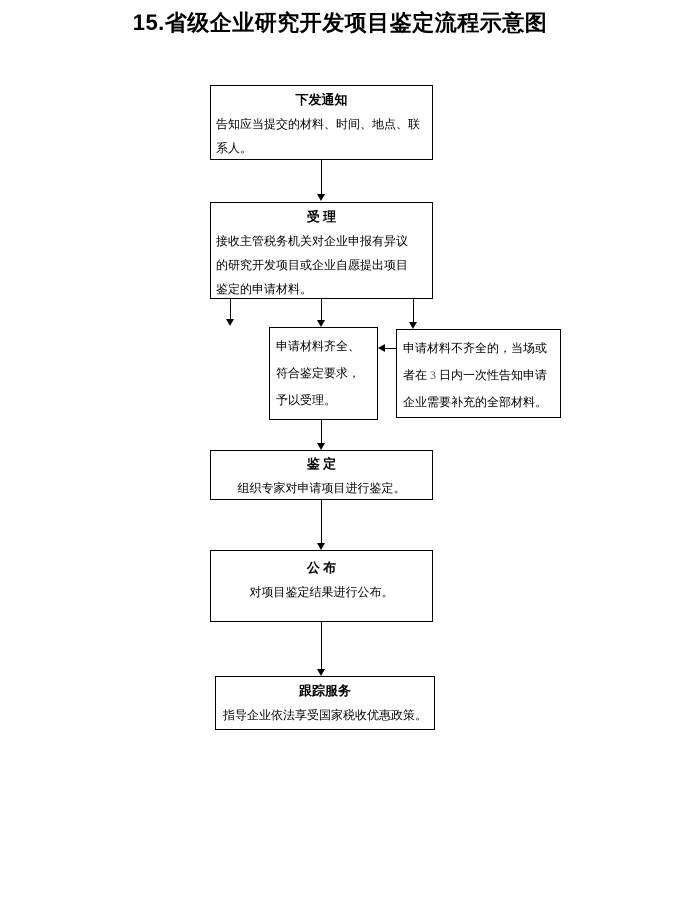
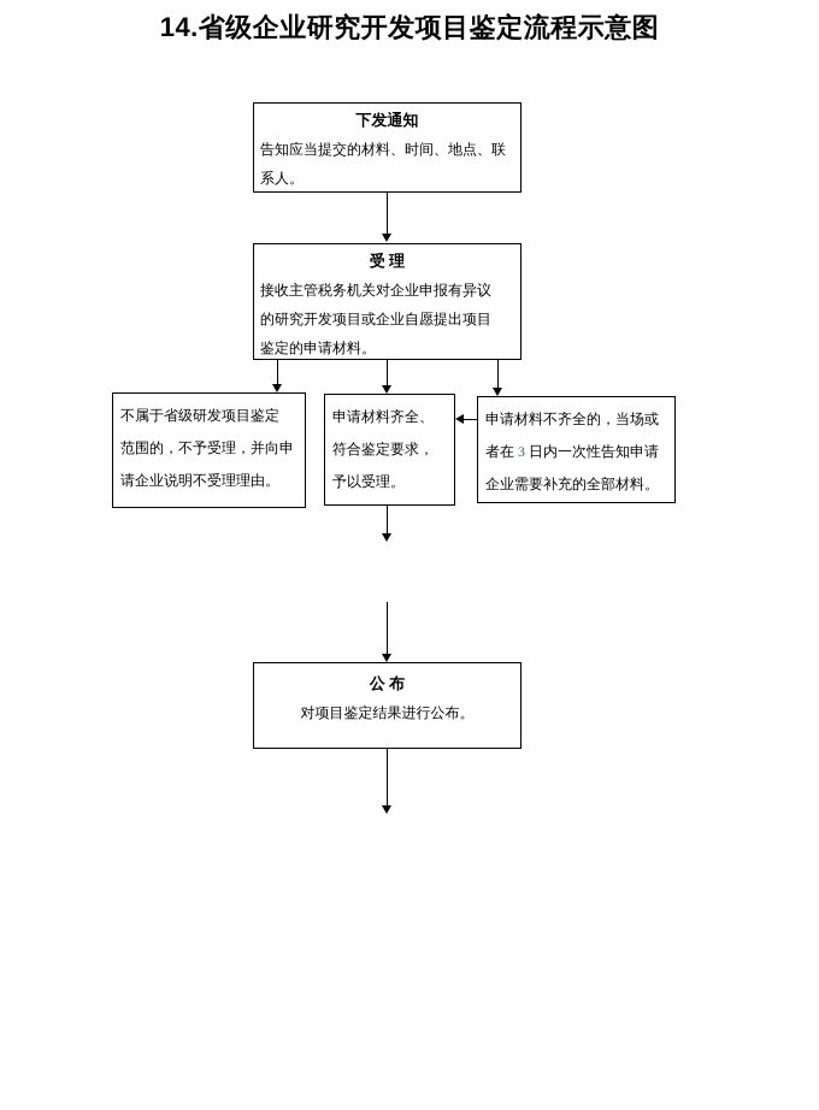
- 15.省级企业研究开发项目鉴定流程示意图
+ 14.省级企业研究开发项目鉴定流程示意图
  下发通知
  告知应当提交的材料、时间、地点、联
  系人。
  受 理
  接收主管税务机关对企业申报有异议
  的研究开发项目或企业自愿提出项目
  鉴定的申请材料。
+ 不属于省级研发项目鉴定
+ 范围的，不予受理，并向申
+ 请企业说明不受理理由。
  申请材料齐全、
  符合鉴定要求，
  予以受理。
  申请材料不齐全的，当场或
  者在 3 日内一次性告知申请
  企业需要补充的全部材料。
- 鉴 定
- 组织专家对申请项目进行鉴定。
  公 布
  对项目鉴定结果进行公布。
- 跟踪服务
- 指导企业依法享受国家税收优惠政策。
